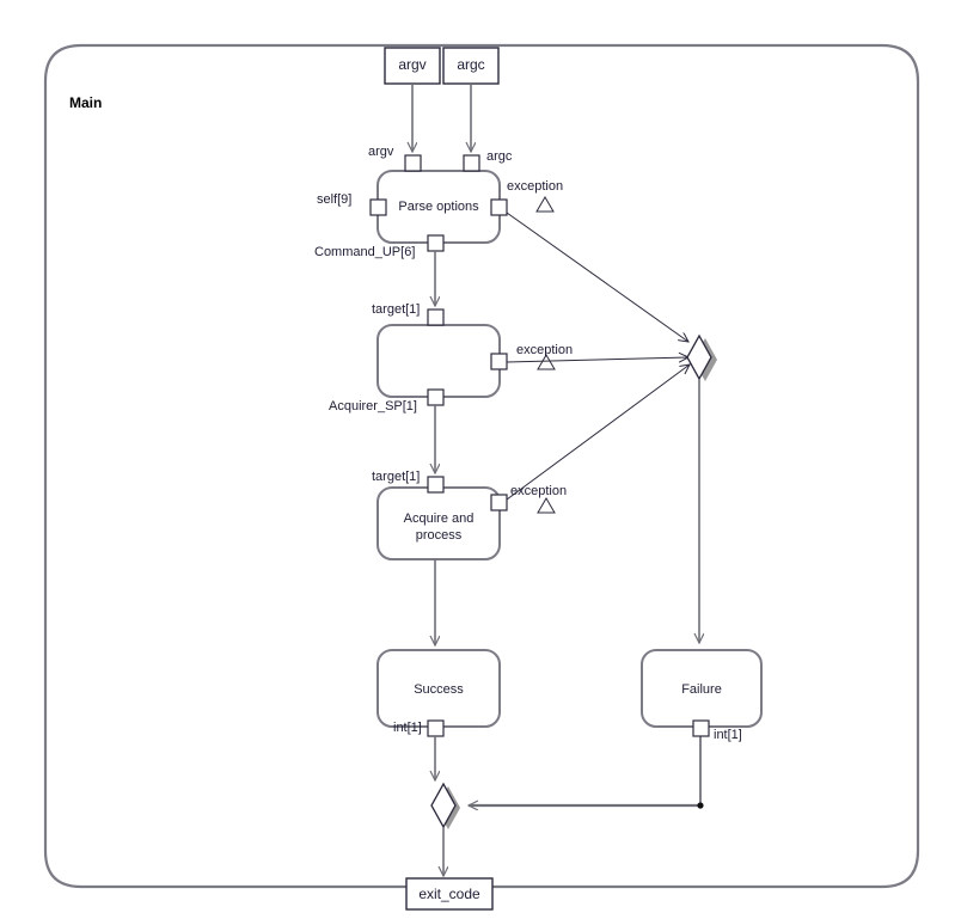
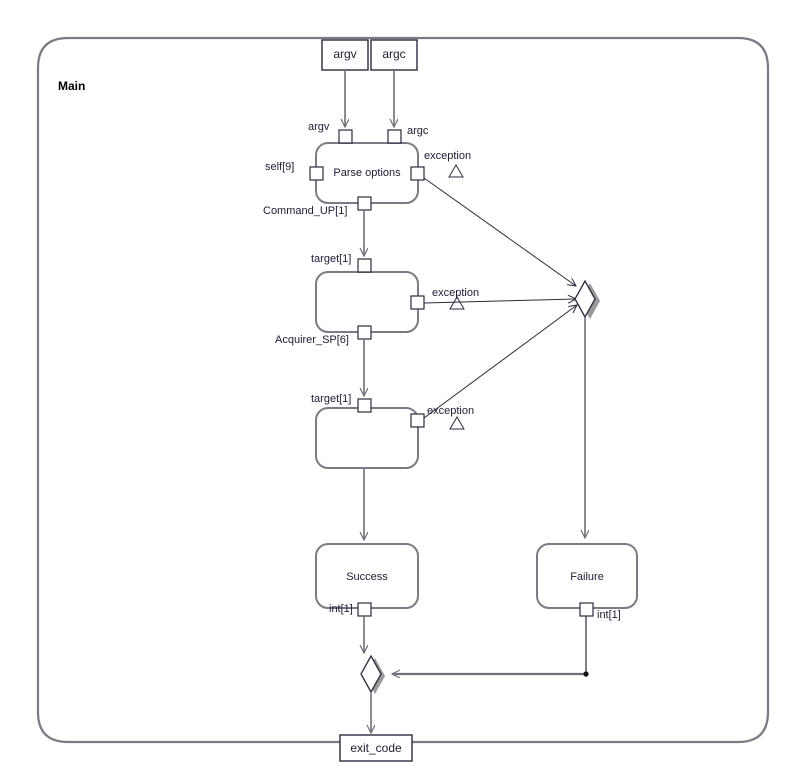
  Main
  argv
  argc
  argv
  argc
  self[9]
  exception
- Command_UP[6]
+ Command_UP[1]
  Parse options
  target[1]
  exception
- Acquirer_SP[1]
+ Acquirer_SP[6]
  target[1]
  exception
- Acquire and
- process
  Success
  Failure
  int[1]
  int[1]
  exit_code
